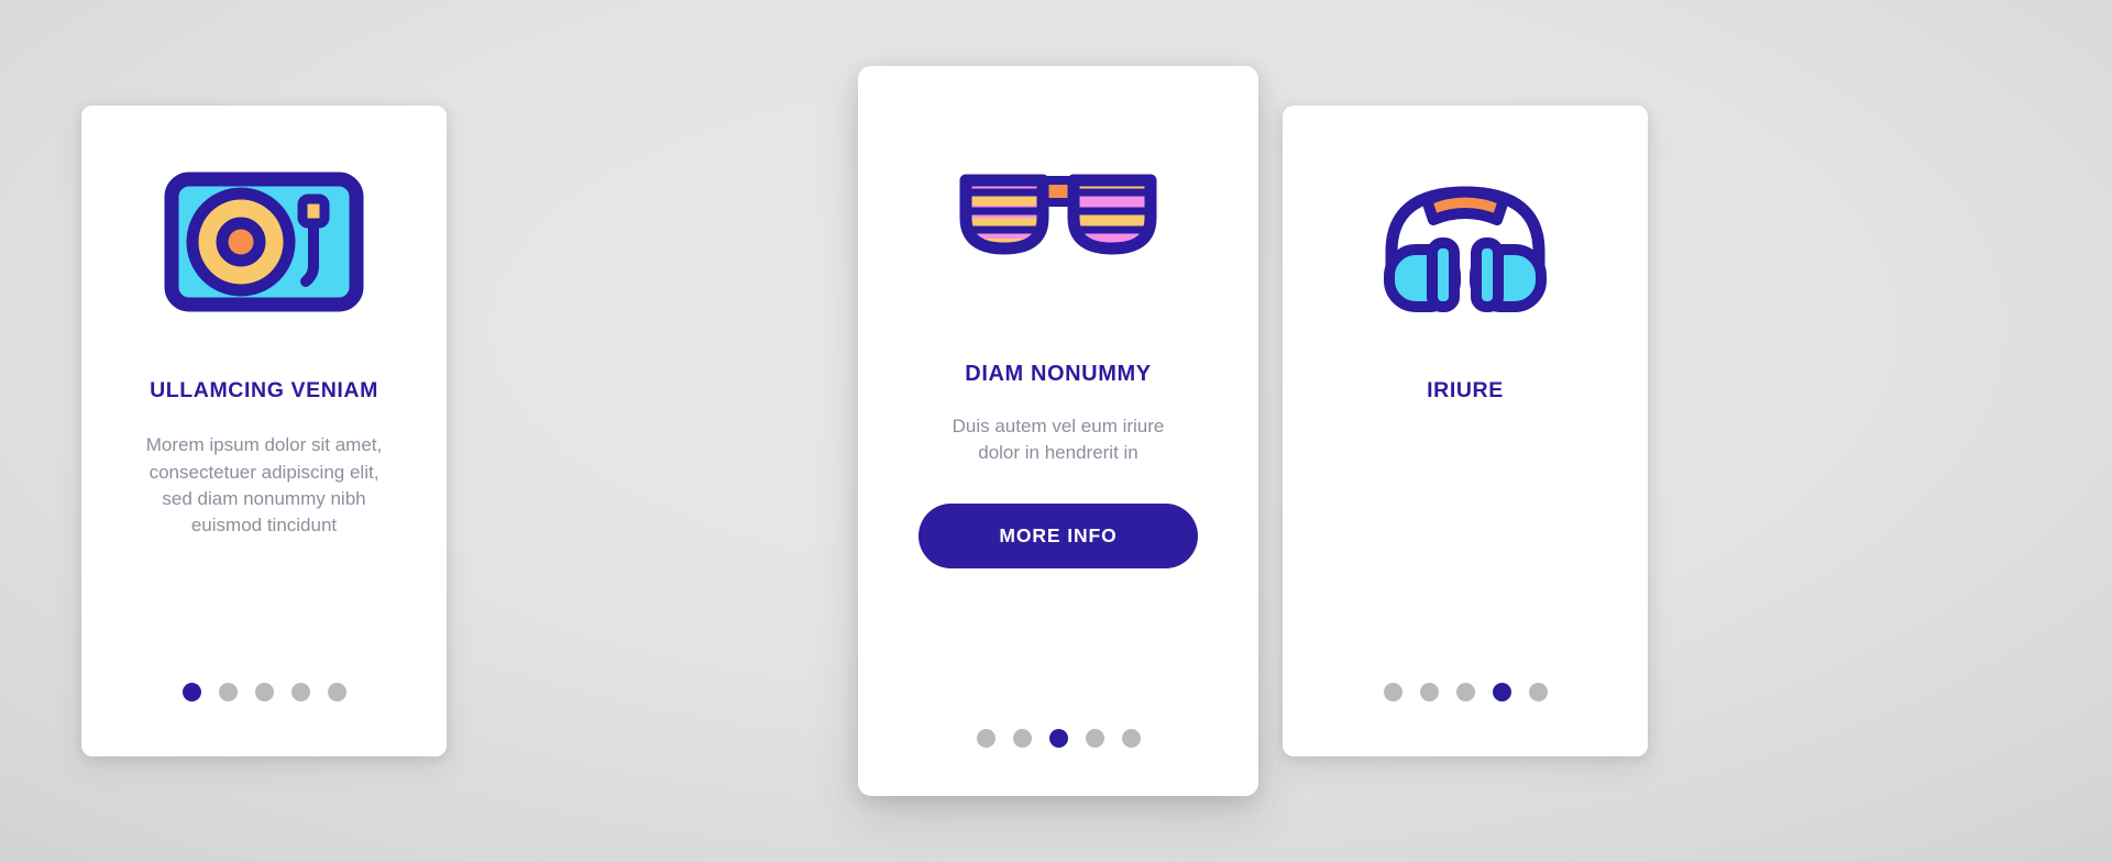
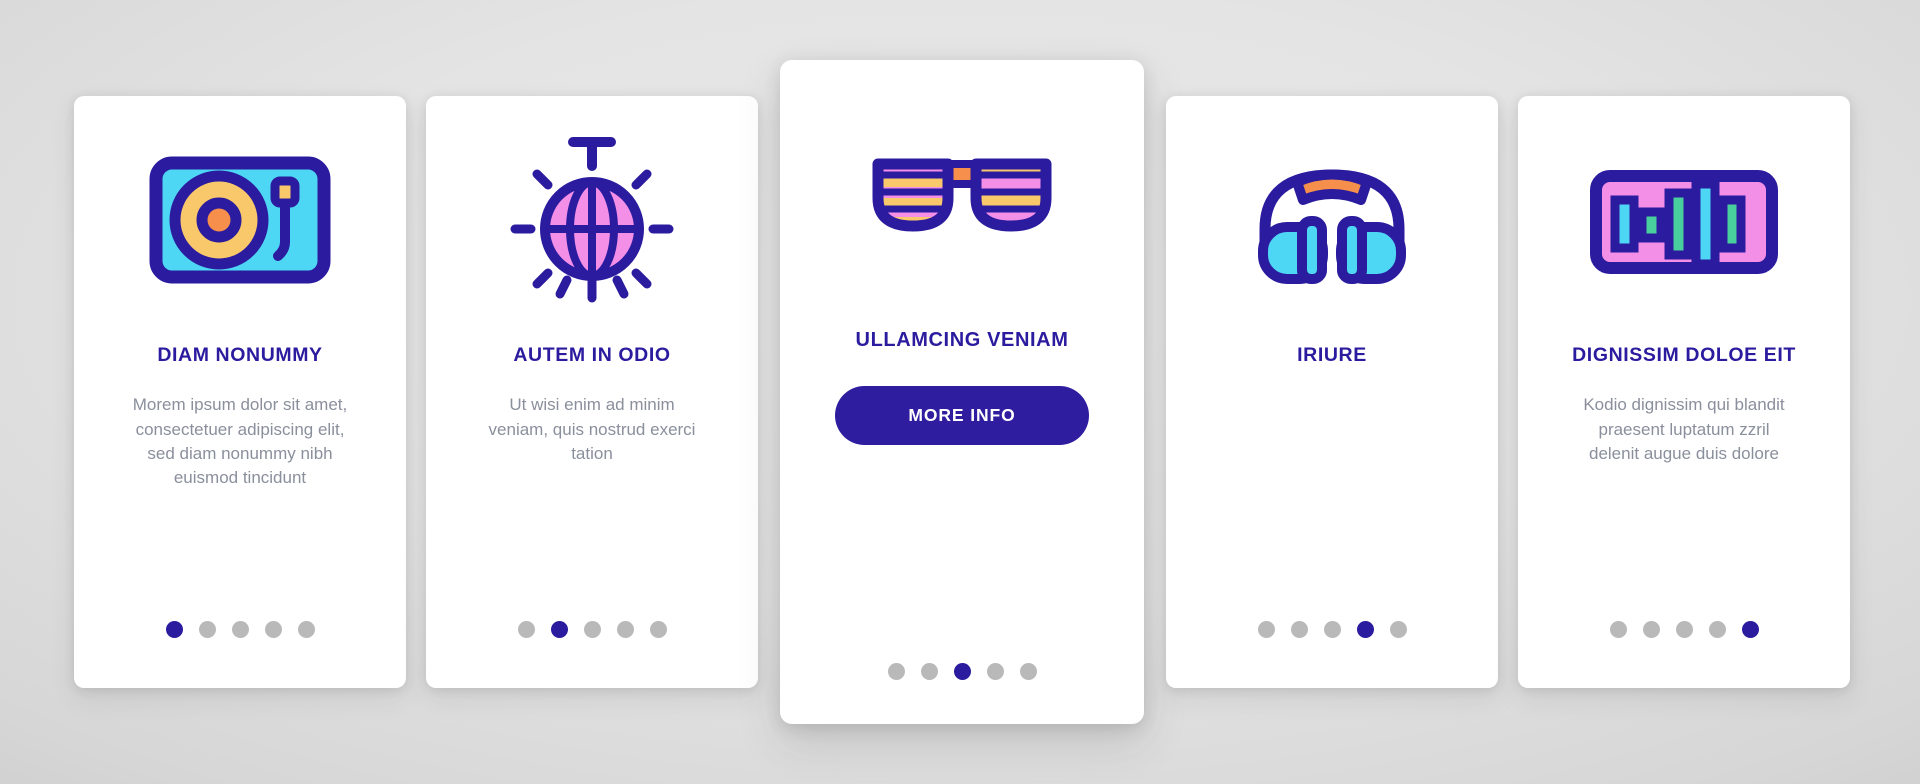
- ULLAMCING VENIAM
+ DIAM NONUMMY
  Morem ipsum dolor sit amet, consectetuer adipiscing elit, sed diam nonummy nibh euismod tincidunt
+ AUTEM IN ODIO
+ Ut wisi enim ad minim veniam, quis nostrud exerci tation
- DIAM NONUMMY
+ ULLAMCING VENIAM
- Duis autem vel eum iriure dolor in hendrerit in
  MORE INFO
  IRIURE
+ DIGNISSIM DOLOE EIT
+ Kodio dignissim qui blandit praesent luptatum zzril delenit augue duis dolore
